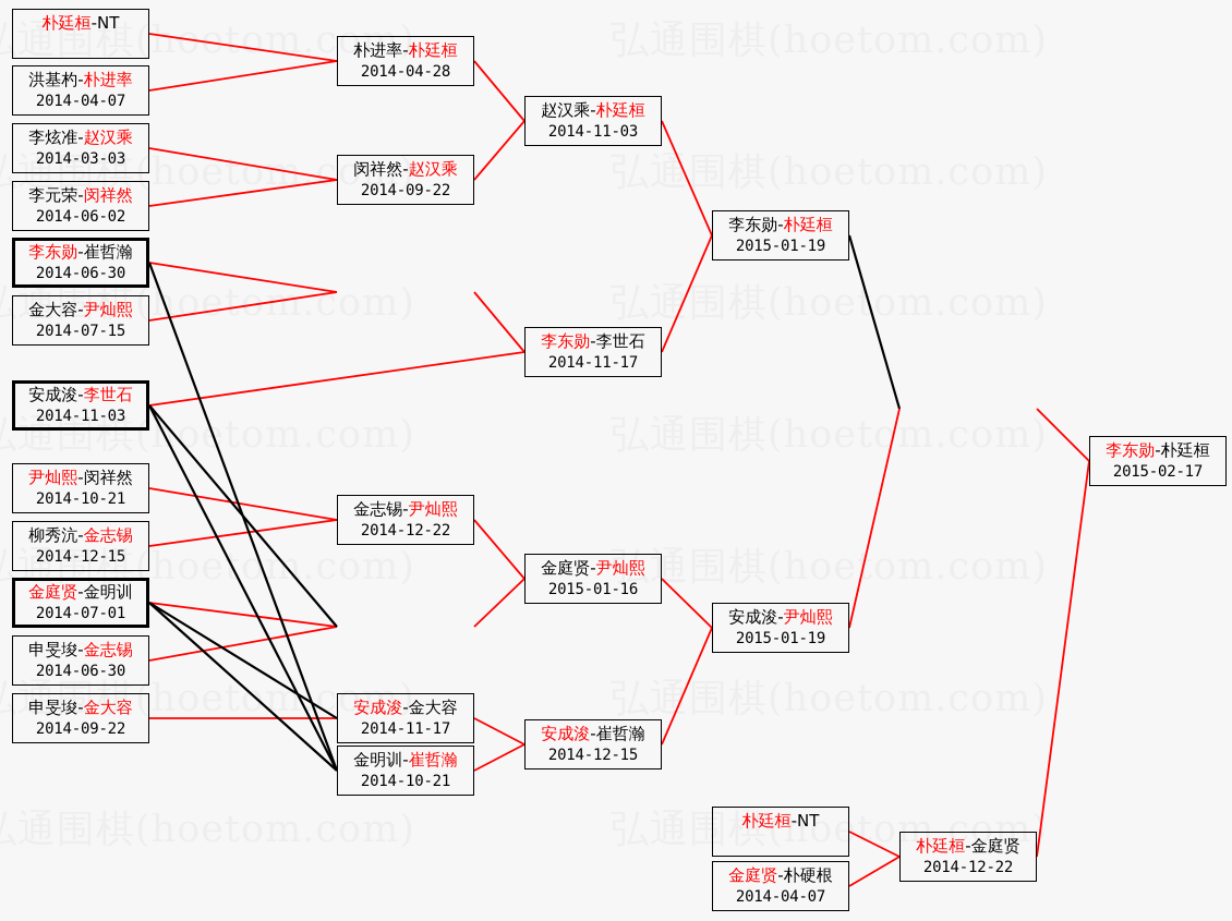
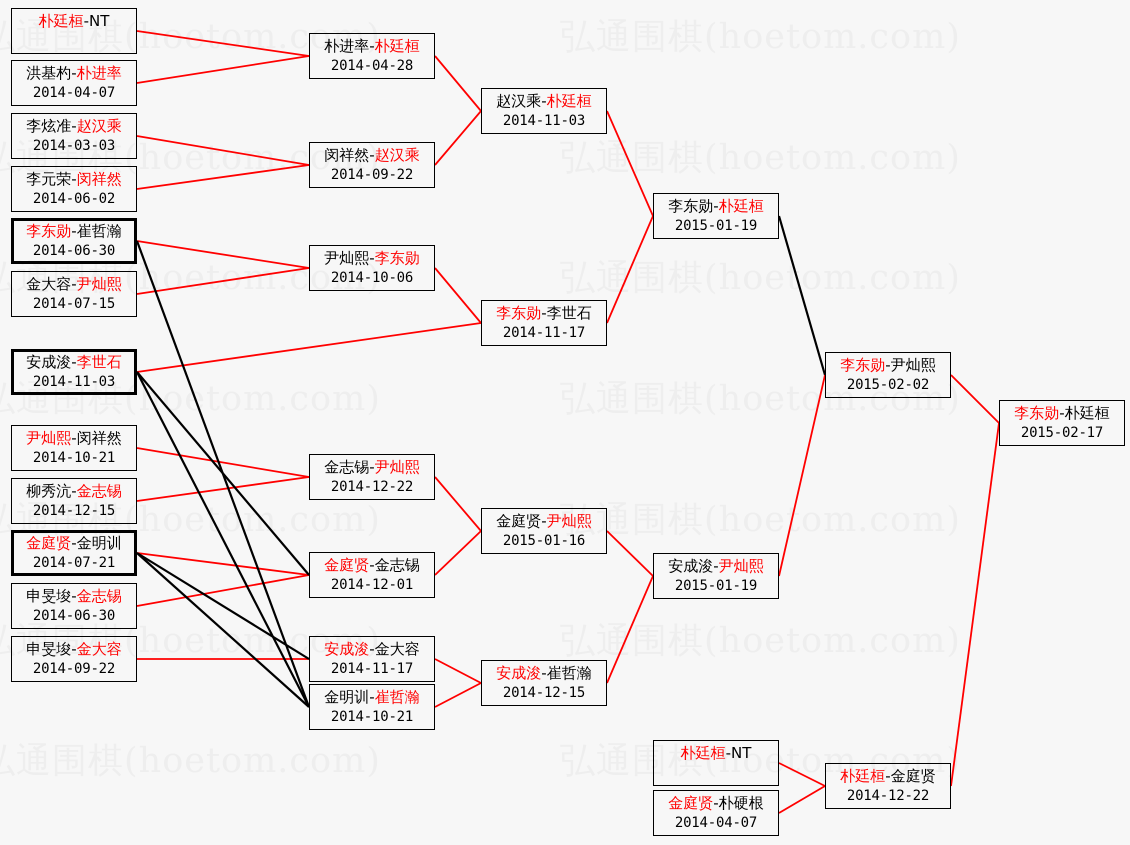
  通围棋(hetom.com)
  通围棋(hoetom.com)
  弘通围棋(hoetom.com)
  通围棋(oetom.com)
  弘通围棋(hoetom.com)
  通围棋(otom.com)
  弘通围棋(hoetom.com)
  通围棋(hoeom.com)
  弘通围棋(hoetom.com)
  通围棋(hoetomcom)
  弘通围棋(hoetom.com)
  弘通围棋(hoetom.com
  朴廷桓-NT
  洪基杓-朴进率
  2014-04-07
  李炫准-赵汉乘
  2014-03-03
  李元荣-闵祥然
  2014-06-02
  李东勋-崔哲瀚
  2014-06-30
  金大容-尹灿熙
  2014-07-15
  安成浚-李世石
  2014-11-03
  尹灿熙-闵祥然
  2014-10-21
  柳秀沆-金志锡
  2014-12-15
  金庭贤-金明训
- 2014-07-01
+ 2014-07-21
  申旻埈-金志锡
  2014-06-30
  申旻埈-金大容
  2014-09-22
  朴进率-朴廷桓
  2014-04-28
  闵祥然-赵汉乘
  2014-09-22
+ 尹灿熙-李东勋
+ 2014-10-06
  金志锡-尹灿熙
  2014-12-22
+ 金庭贤-金志锡
+ 2014-12-01
  安成浚-金大容
  2014-11-17
  金明训-崔哲瀚
  2014-10-21
  赵汉乘-朴廷桓
  2014-11-03
  李东勋-李世石
  2014-11-17
  金庭贤-尹灿熙
  2015-01-16
  安成浚-崔哲瀚
  2014-12-15
  李东勋-朴廷桓
  2015-01-19
  安成浚-尹灿熙
  2015-01-19
+ 李东勋-尹灿熙
+ 2015-02-02
  李东勋-朴廷桓
  2015-02-17
  朴廷桓-NT
  金庭贤-朴硬根
  2014-04-07
  朴廷桓-金庭贤
  2014-12-22
